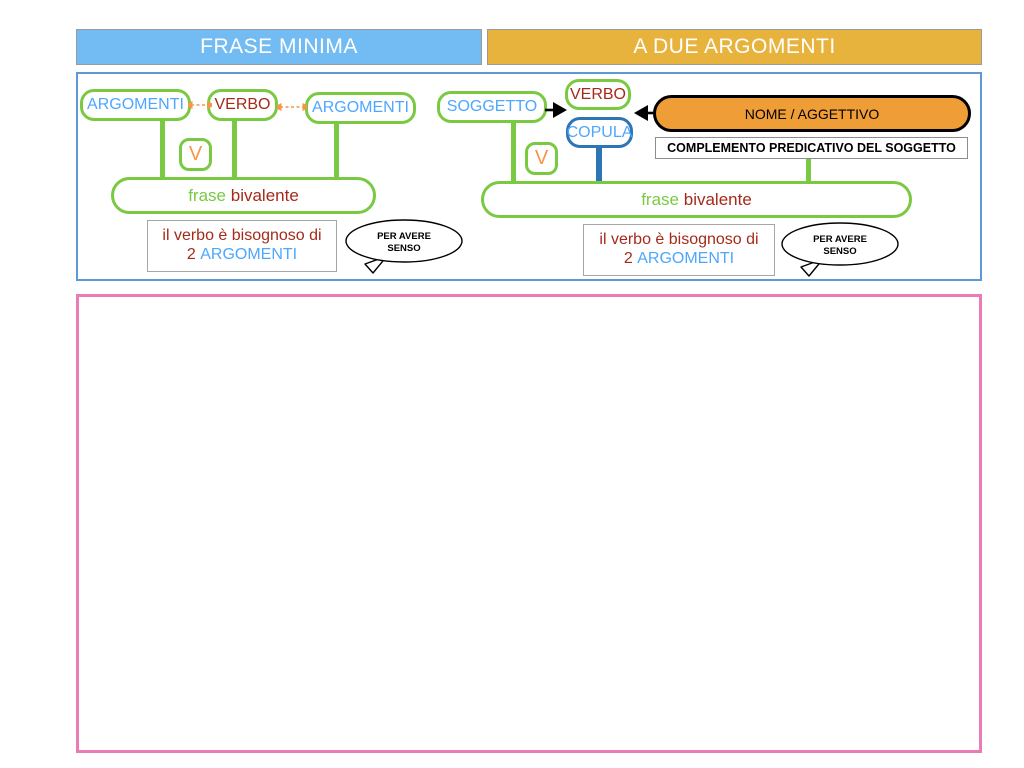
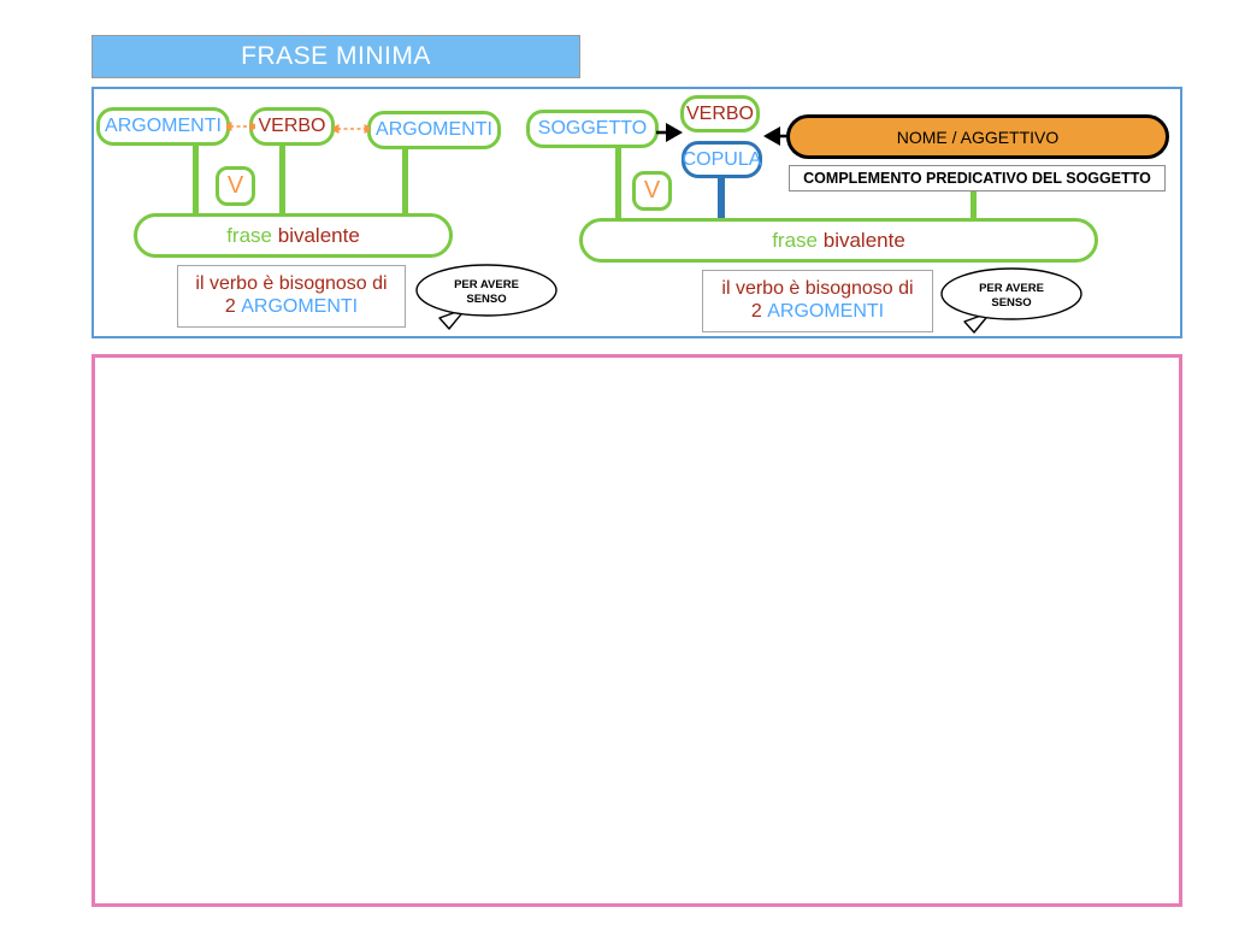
  FRASE MINIMA
- A DUE ARGOMENTI
  ARGOMENTI
  VERBO
  ARGOMENTI
  V
  frase
  bivalente
  il verbo è bisognoso di
  2 ARGOMENTI
  PER AVERE
  SENSO
  SOGGETTO
  VERBO
  COPULA
  NOME / AGGETTIVO
  COMPLEMENTO PREDICATIVO DEL SOGGETTO
  V
  frase
  bivalente
  il verbo è bisognoso di
  2 ARGOMENTI
  PER AVERE
  SENSO
